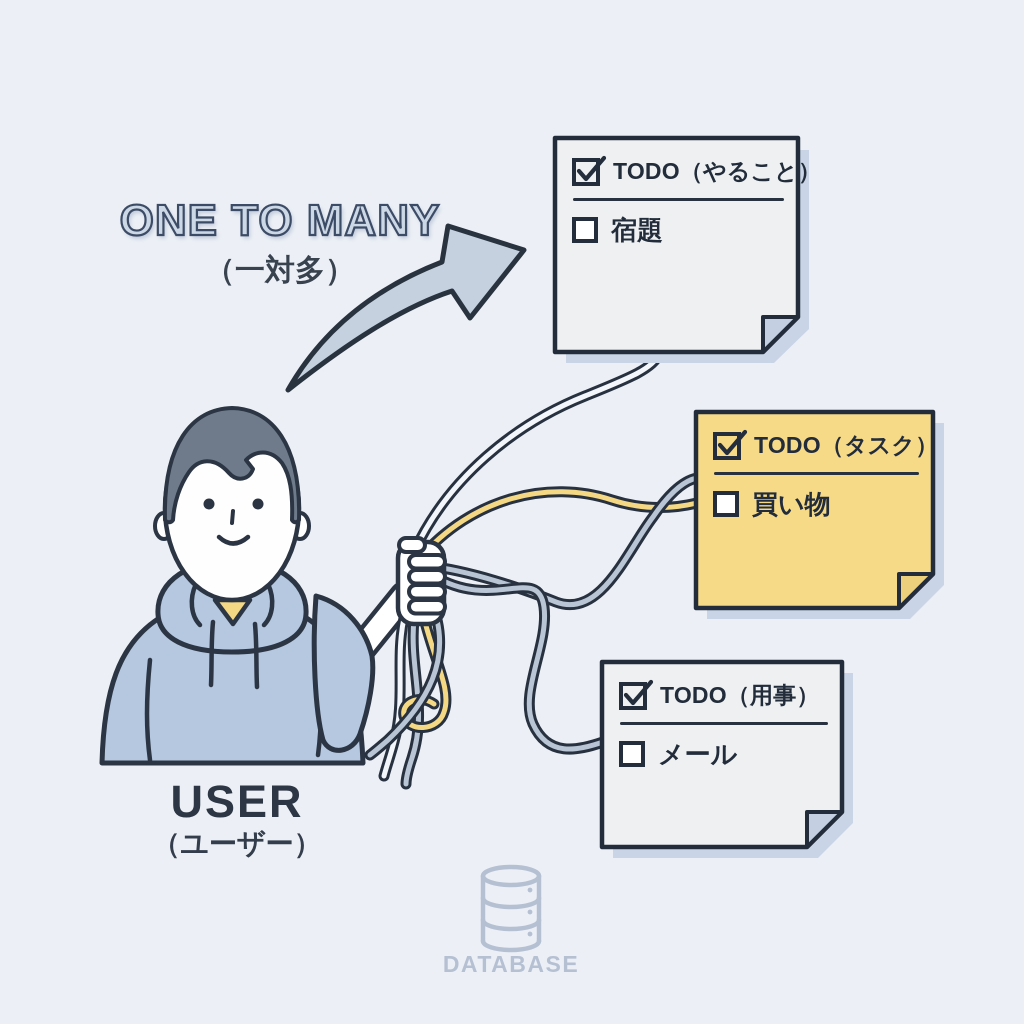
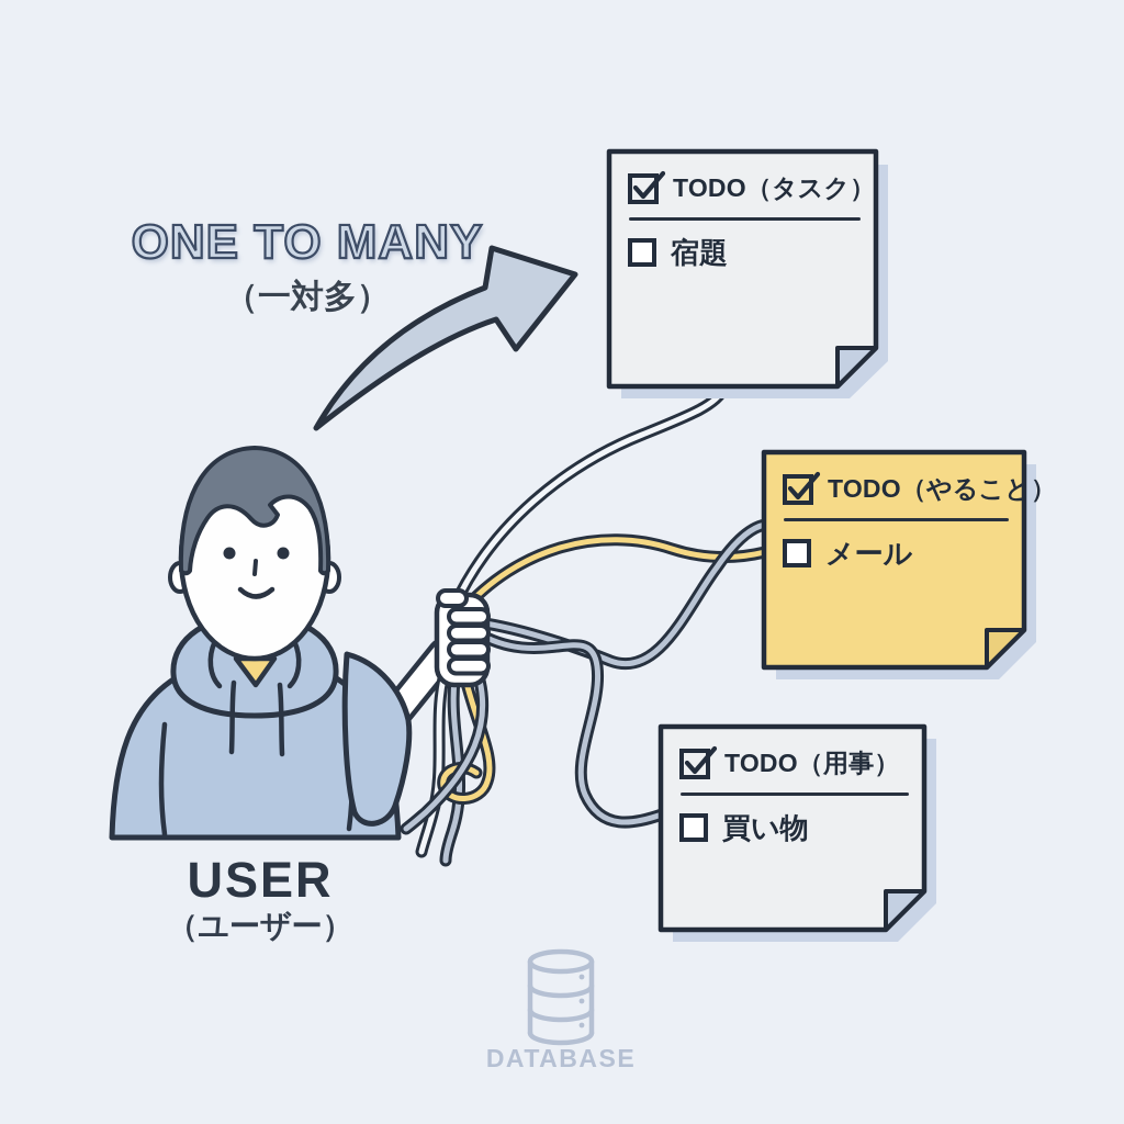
  ONE TO MANY
  （一対多）
- TODO（やること）
+ TODO（タスク）
  宿題
- TODO（タスク）
+ TODO（やること）
- 買い物
+ メール
  TODO（用事）
- メール
+ 買い物
  USER
  （ユーザー）
  DATABASE
